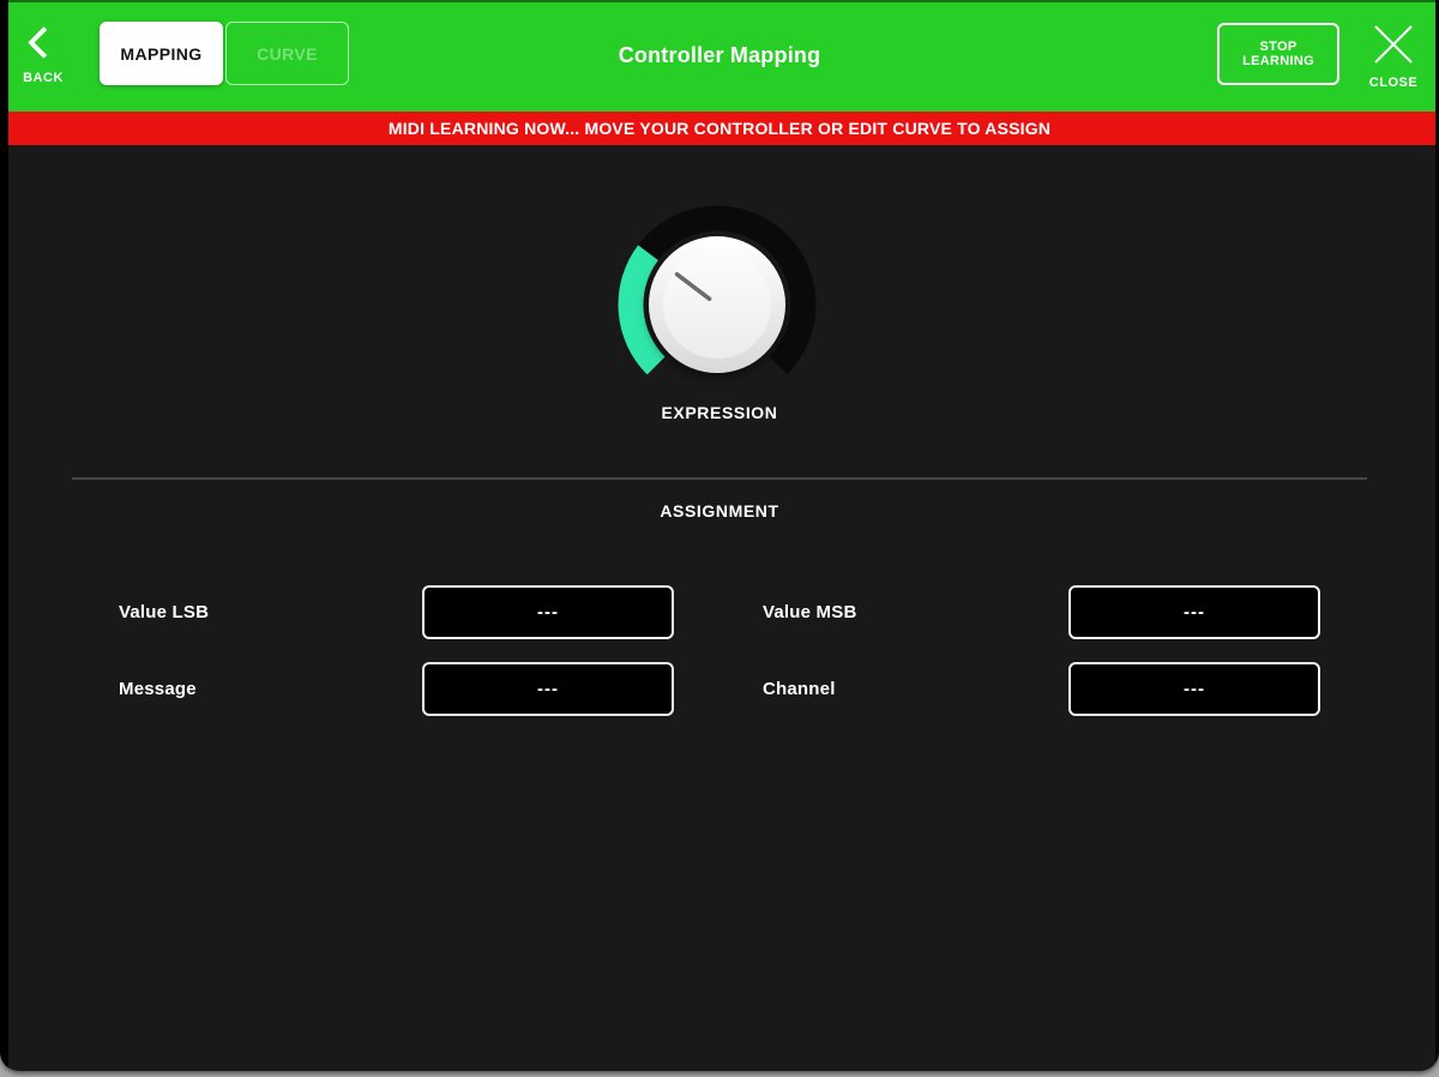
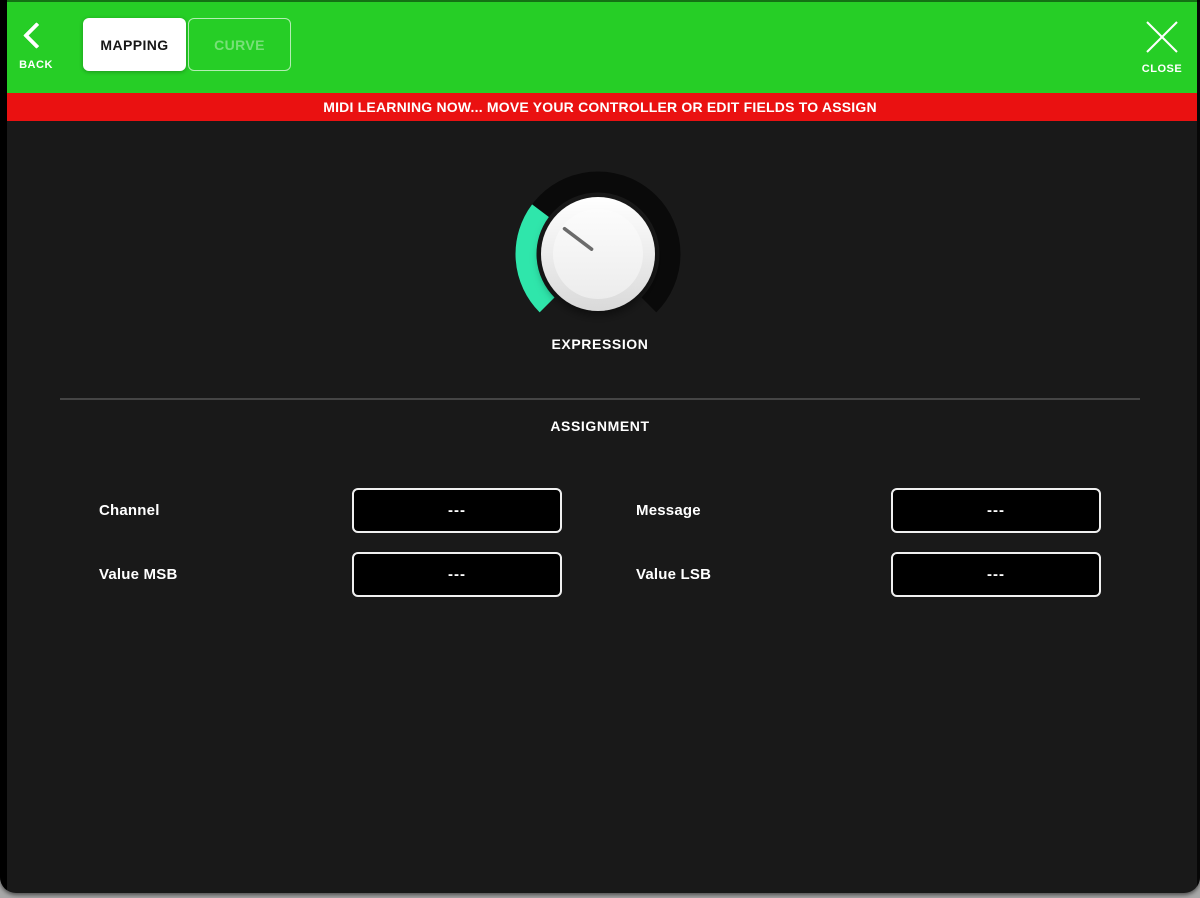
  BACK
  MAPPING
  CURVE
- Controller Mapping
- STOP LEARNING
  CLOSE
- MIDI LEARNING NOW... MOVE YOUR CONTROLLER OR EDIT CURVE TO ASSIGN
+ MIDI LEARNING NOW... MOVE YOUR CONTROLLER OR EDIT FIELDS TO ASSIGN
  EXPRESSION
  ASSIGNMENT
- Value LSB
+ Channel
  ---
- Value MSB
+ Message
  ---
- Message
+ Value MSB
  ---
- Channel
+ Value LSB
  ---
